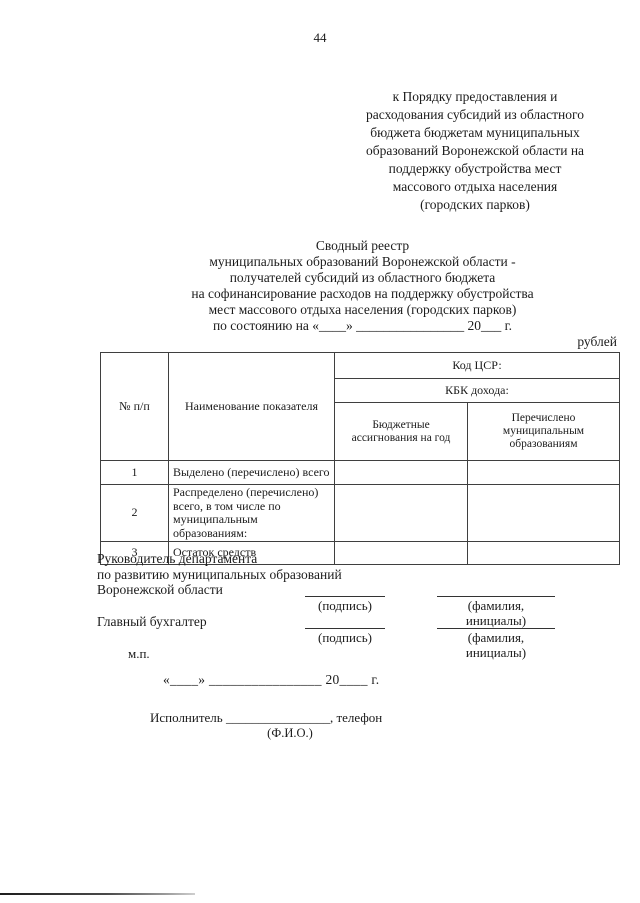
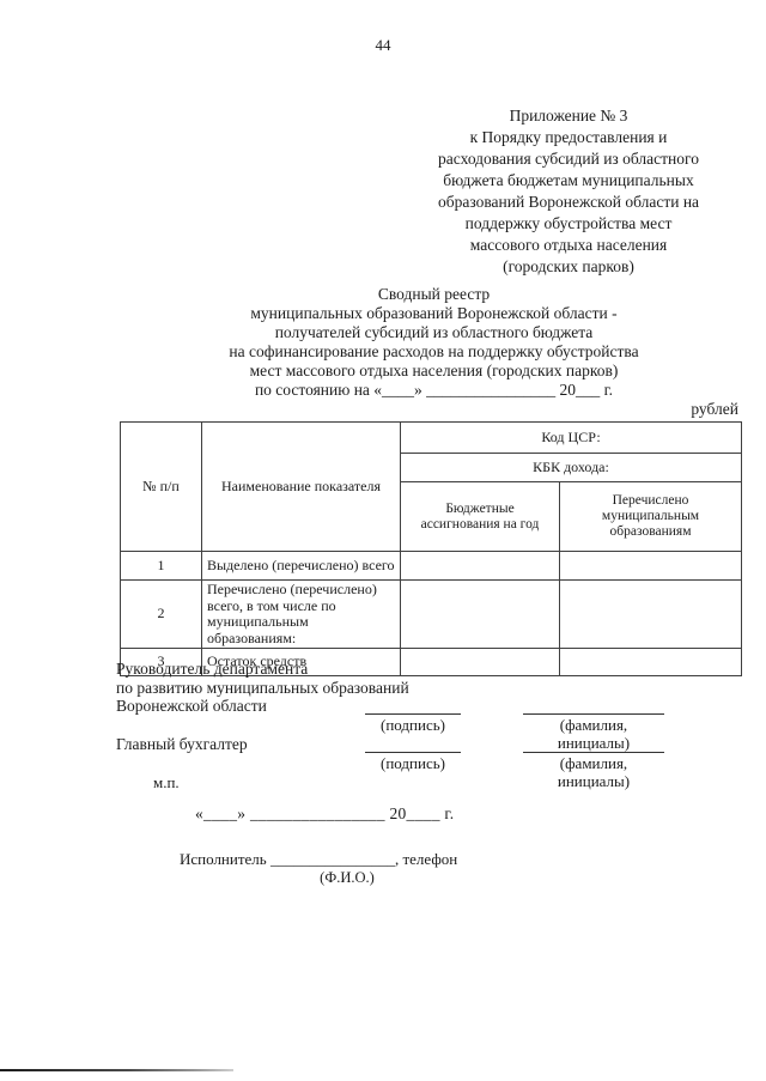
  44
+ Приложение № 3
  к Порядку предоставления и
  расходования субсидий из областного
  бюджета бюджетам муниципальных
  образований Воронежской области на
  поддержку обустройства мест
  массового отдыха населения
  (городских парков)
  Сводный реестр
  муниципальных образований Воронежской области -
  получателей субсидий из областного бюджета
  на софинансирование расходов на поддержку обустройства
  мест массового отдыха населения (городских парков)
  по состоянию на «____» ________________ 20___ г.
  рублей
  № п/п	Наименование показателя	Код ЦСР:
  КБК дохода:
  Бюджетные ассигнования на год	Перечислено муниципальным образованиям
  1	Выделено (перечислено) всего
- 2	Распределено (перечислено) всего, в том числе по муниципальным образованиям:
+ 2	Перечислено (перечислено) всего, в том числе по муниципальным образованиям:
  3	Остаток средств
  Руководитель департамента
  по развитию муниципальных образований
  Воронежской области
  (подпись)
  (фамилия, инициалы)
  Главный бухгалтер
  (подпись)
  (фамилия, инициалы)
  м.п.
  «____» ________________ 20____ г.
  Исполнитель ________________, телефон
  (Ф.И.О.)
